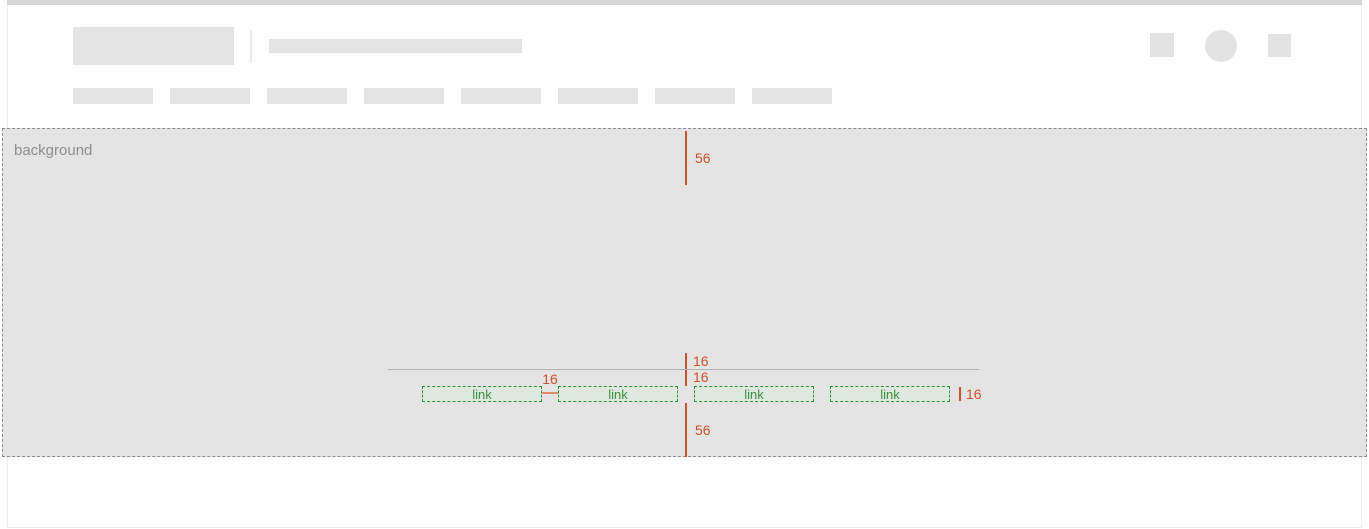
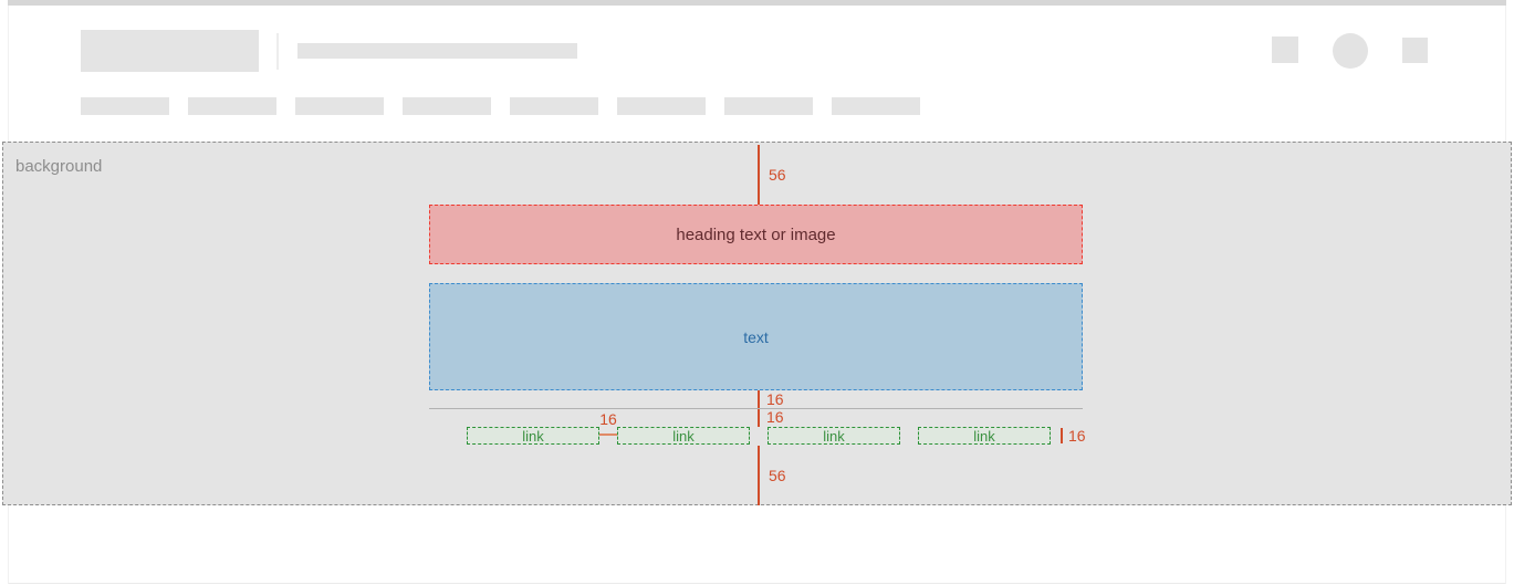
  background
  56
+ heading text or image
+ text
  16
  16
  16
  link
  link
  link
  link
  16
  56
